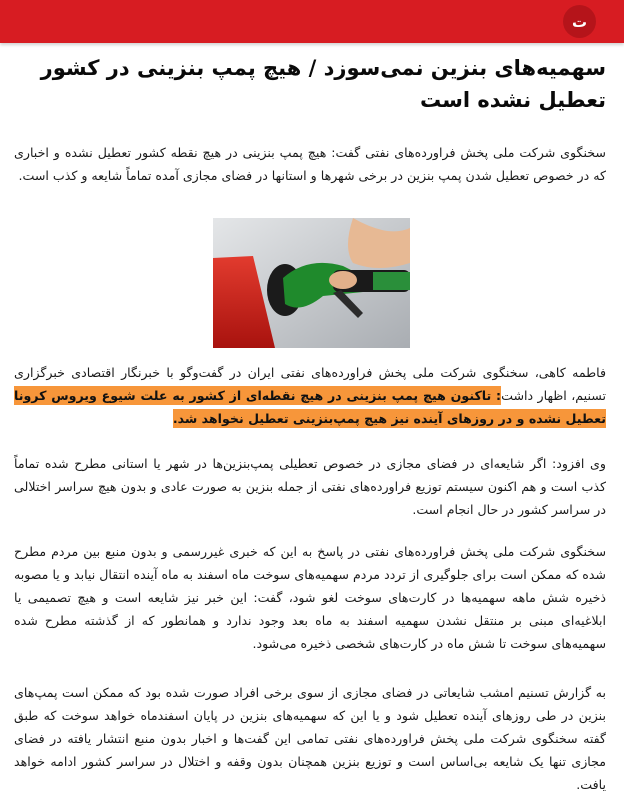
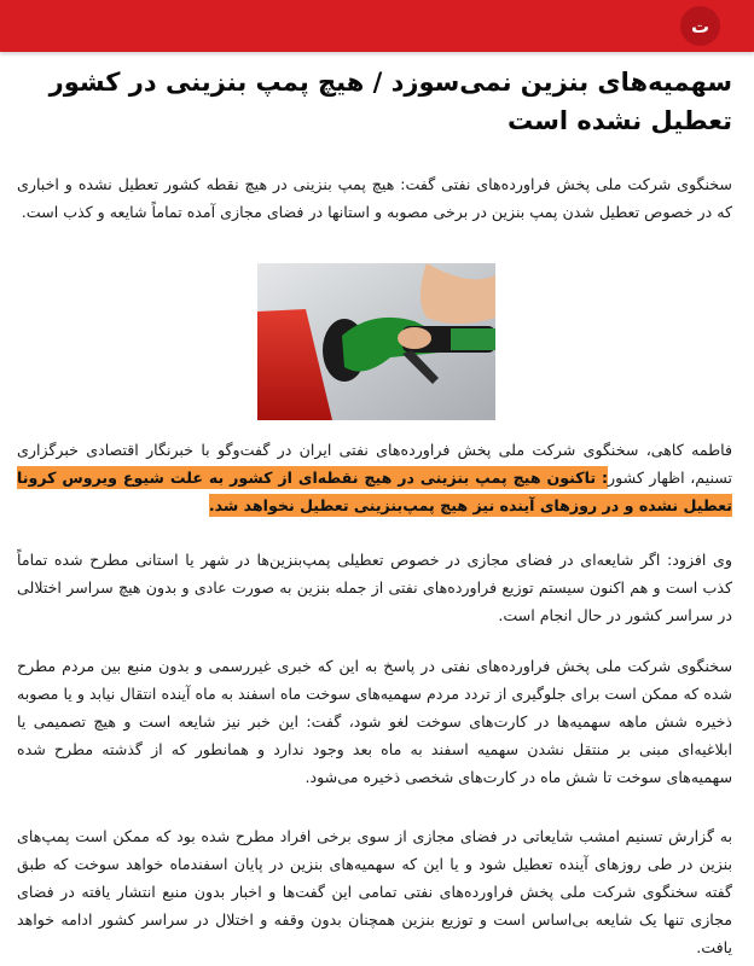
  ت
  سهمیه‌های بنزین نمیسوزد / هیچ پمپ بنزینی در کشور تعطیل نشده است
- سخنگوی شرکت ملی پخش فراورده‌های نفتی گفت: هیچ پمپ بنزینی در هیچ نقطه کشور تعطیل نشده و اخباری که در خصوص تعطیل شدن پمپ بنزین در برخی شهرها و استانها در فضای مجازی آمده تماماً شایعه و کذب است.
+ سخنگوی شرکت ملی پخش فراورده‌های نفتی گفت: هیچ پمپ بنزینی در هیچ نقطه کشور تعطیل نشده و اخباری که در خصوص تعطیل شدن پمپ بنزین در برخی مصوبه و استانها در فضای مجازی آمده تماماً شایعه و کذب است.
- فاطمه کاهی، سخنگوی شرکت ملی پخش فراورده‌های نفتی ایران در گفت‌وگو با خبرنگار اقتصادی خبرگزاری تسنیم، اظهار داشت: تاکنون هیچ پمپ بنزینی در هیچ نقطه‌ای از کشور به علت شیوع ویروس کرونا تعطیل نشده و در روزهای آینده نیز هیچ پمپ‌بنزینی تعطیل نخواهد شد.
+ فاطمه کاهی، سخنگوی شرکت ملی پخش فراورده‌های نفتی ایران در گفت‌وگو با خبرنگار اقتصادی خبرگزاری تسنیم، اظهار کشور: تاکنون هیچ پمپ بنزینی در هیچ نقطه‌ای از کشور به علت شیوع ویروس کرونا تعطیل نشده و در روزهای آینده نیز هیچ پمپ‌بنزینی تعطیل نخواهد شد.
  وی افزود: اگر شایعه‌ای در فضای مجازی در خصوص تعطیلی پمپ‌بنزین‌ها در شهر یا استانی مطرح شده تماماً کذب است و هم اکنون سیستم توزیع فراورده‌های نفتی از جمله بنزین به صورت عادی و بدون هیچ سراسر اختلالی در سراسر کشور در حال انجام است.
  سخنگوی شرکت ملی پخش فراورده‌های نفتی در پاسخ به این که خبری غیررسمی و بدون منبع بین مردم مطرح شده که ممکن است برای جلوگیری از تردد مردم سهمیه‌های سوخت ماه اسفند به ماه آینده انتقال نیابد و یا مصوبه ذخیره شش ماهه سهمیه‌ها در کارت‌های سوخت لغو شود، گفت: این خبر نیز شایعه است و هیچ تصمیمی یا ابلاغیه‌ای مبنی بر منتقل نشدن سهمیه اسفند به ماه بعد وجود ندارد و همانطور که از گذشته مطرح شده سهمیه‌های سوخت تا شش ماه در کارت‌های شخصی ذخیره می‌شود.
- به گزارش تسنیم امشب شایعاتی در فضای مجازی از سوی برخی افراد صورت شده بود که ممکن است پمپ‌های بنزین در طی روزهای آینده تعطیل شود و یا این که سهمیه‌های بنزین در پایان اسفندماه خواهد سوخت که طبق گفته سخنگوی شرکت ملی پخش فراورده‌های نفتی تمامی این گفت‌ها و اخبار بدون منبع انتشار یافته در فضای مجازی تنها یک شایعه بی‌اساس است و توزیع بنزین همچنان بدون وقفه و اختلال در سراسر کشور ادامه خواهد یافت.
+ به گزارش تسنیم امشب شایعاتی در فضای مجازی از سوی برخی افراد مطرح شده بود که ممکن است پمپ‌های بنزین در طی روزهای آینده تعطیل شود و یا این که سهمیه‌های بنزین در پایان اسفندماه خواهد سوخت که طبق گفته سخنگوی شرکت ملی پخش فراورده‌های نفتی تمامی این گفت‌ها و اخبار بدون منبع انتشار یافته در فضای مجازی تنها یک شایعه بی‌اساس است و توزیع بنزین همچنان بدون وقفه و اختلال در سراسر کشور ادامه خواهد یافت.
